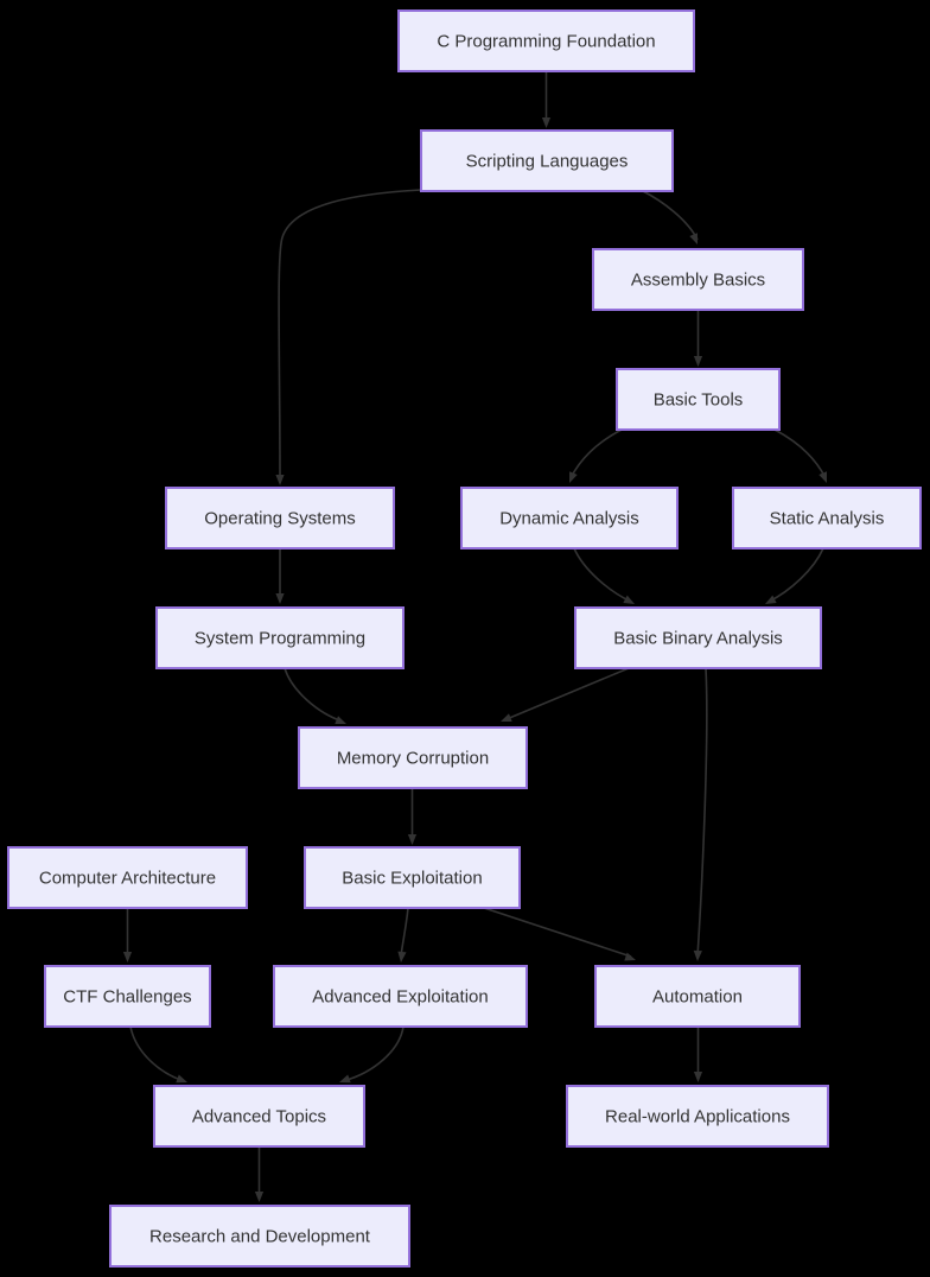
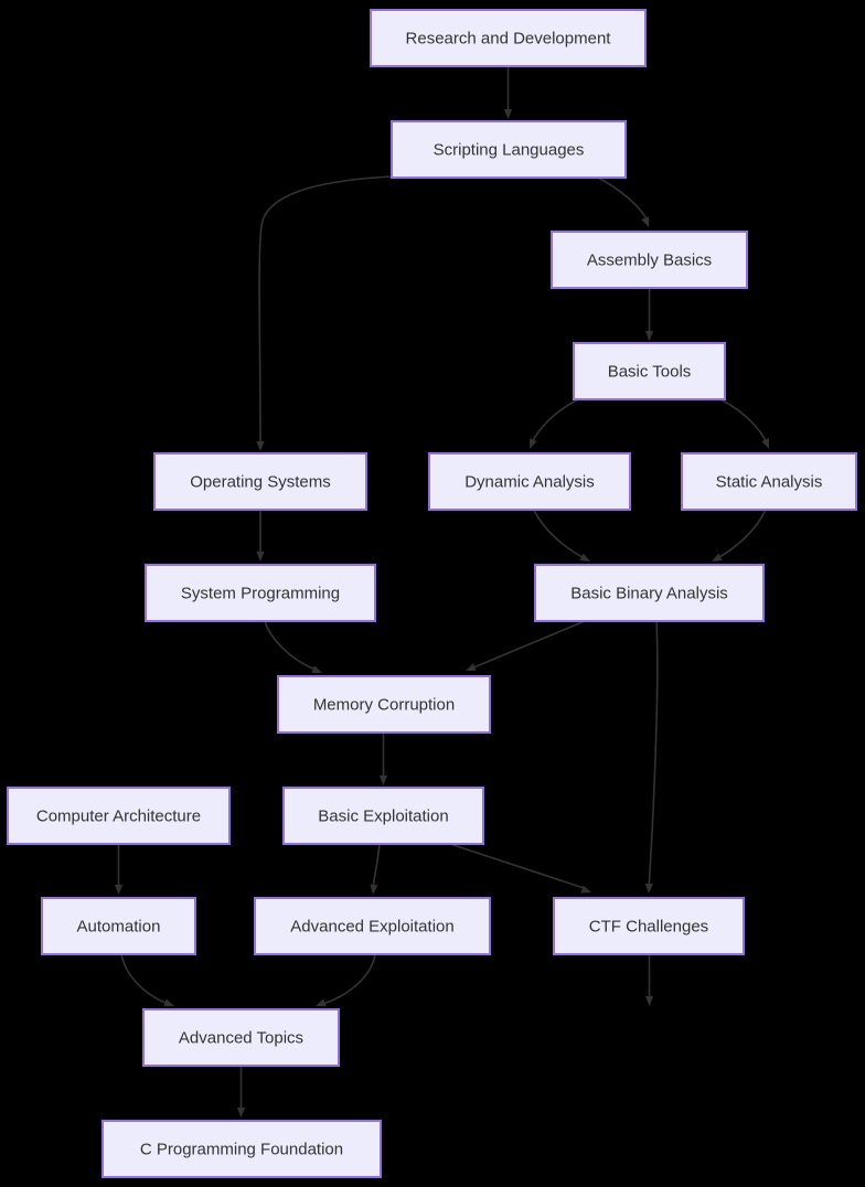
- C Programming Foundation
+ Research and Development
  Scripting Languages
  Assembly Basics
  Basic Tools
  Operating Systems
  Dynamic Analysis
  Static Analysis
  System Programming
  Basic Binary Analysis
  Memory Corruption
  Computer Architecture
  Basic Exploitation
- CTF Challenges
+ Automation
  Advanced Exploitation
- Automation
+ CTF Challenges
  Advanced Topics
- Real-world Applications
- Research and Development
+ C Programming Foundation
